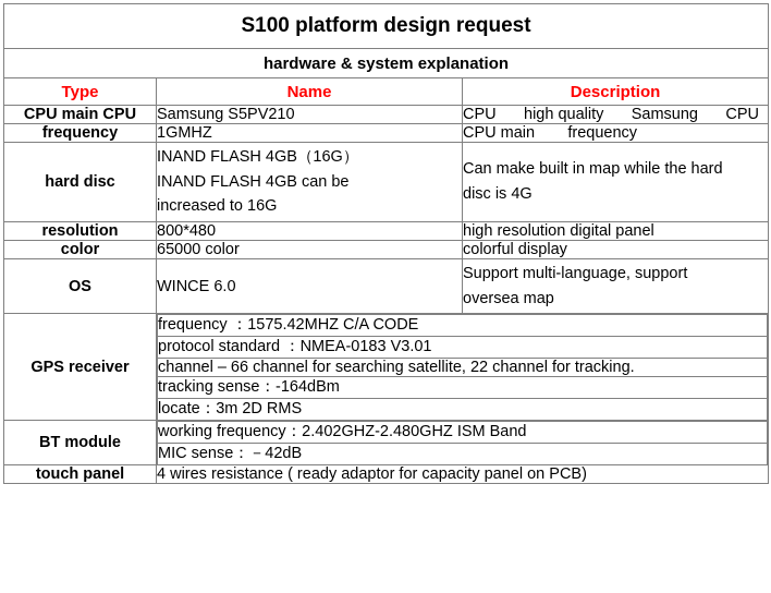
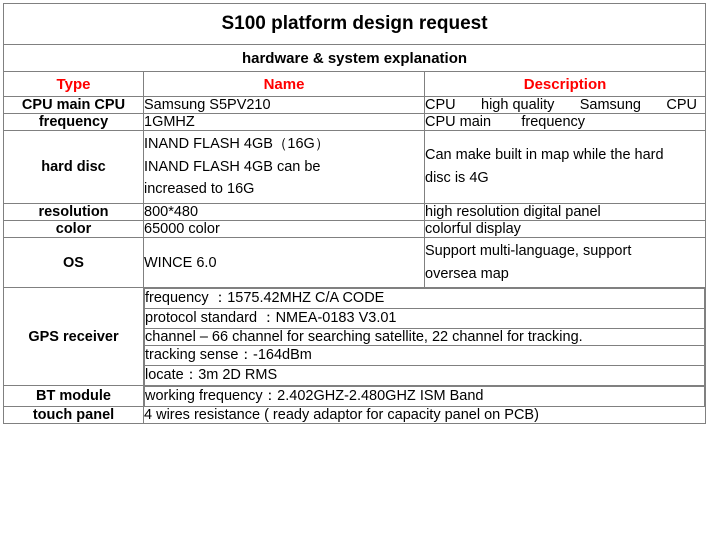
  S100 platform design request
  hardware & system explanation
  Type	Name	Description
  CPU main CPU	Samsung S5PV210	CPU high quality Samsung CPU
  frequency	1GMHZ	CPU main frequency
  hard disc	INAND FLASH 4GB（16G） INAND FLASH 4GB can be increased to 16G	Can make built in map while the hard disc is 4G
  resolution	800*480	high resolution digital panel
  color	65000 color	colorful display
  OS	WINCE 6.0	Support multi-language, support oversea map
  GPS receiver
  frequency ：1575.42MHZ C/A CODE
  protocol standard ：NMEA-0183 V3.01
  channel – 66 channel for searching satellite, 22 channel for tracking.
  tracking sense：-164dBm
  locate：3m 2D RMS
  BT module
  working frequency：2.402GHZ-2.480GHZ ISM Band
- MIC sense：－42dB
  touch panel	4 wires resistance ( ready adaptor for capacity panel on PCB)
